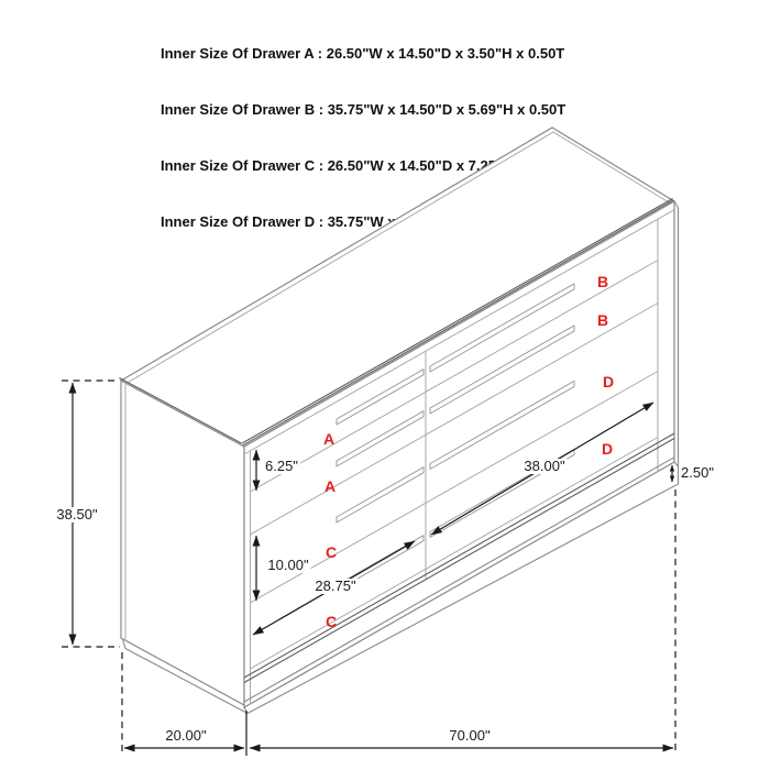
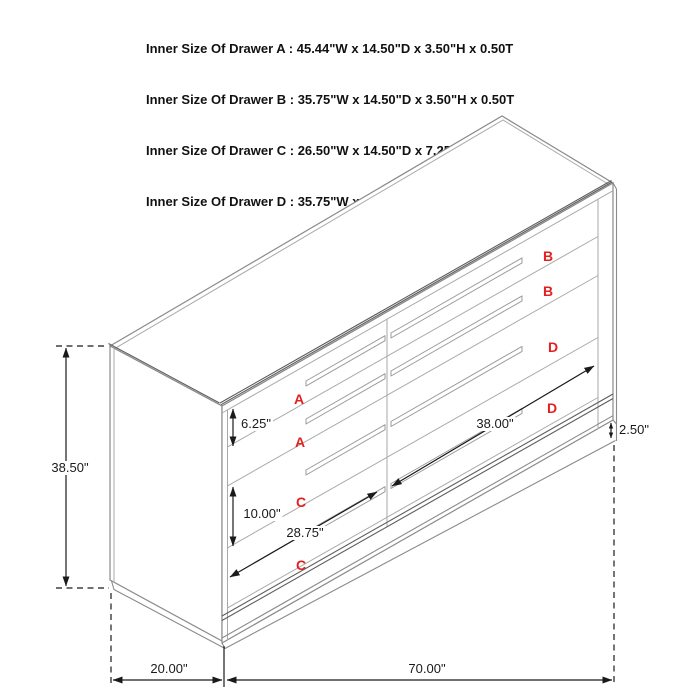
- Inner Size Of Drawer A : 26.50"W x 14.50"D x 3.50"H x 0.50T
+ Inner Size Of Drawer A : 45.44"W x 14.50"D x 3.50"H x 0.50T
- Inner Size Of Drawer B : 35.75"W x 14.50"D x 5.69"H x 0.50T
+ Inner Size Of Drawer B : 35.75"W x 14.50"D x 3.50"H x 0.50T
  Inner Size Of Drawer C : 26.50"W x 14.50"D x 7.2
  38.50"
  6.25"
  10.00"
  28.75"
  38.00"
  2.50"
  20.00"
  70.00"
  A
  A
  C
  C
  B
  B
  D
  D
